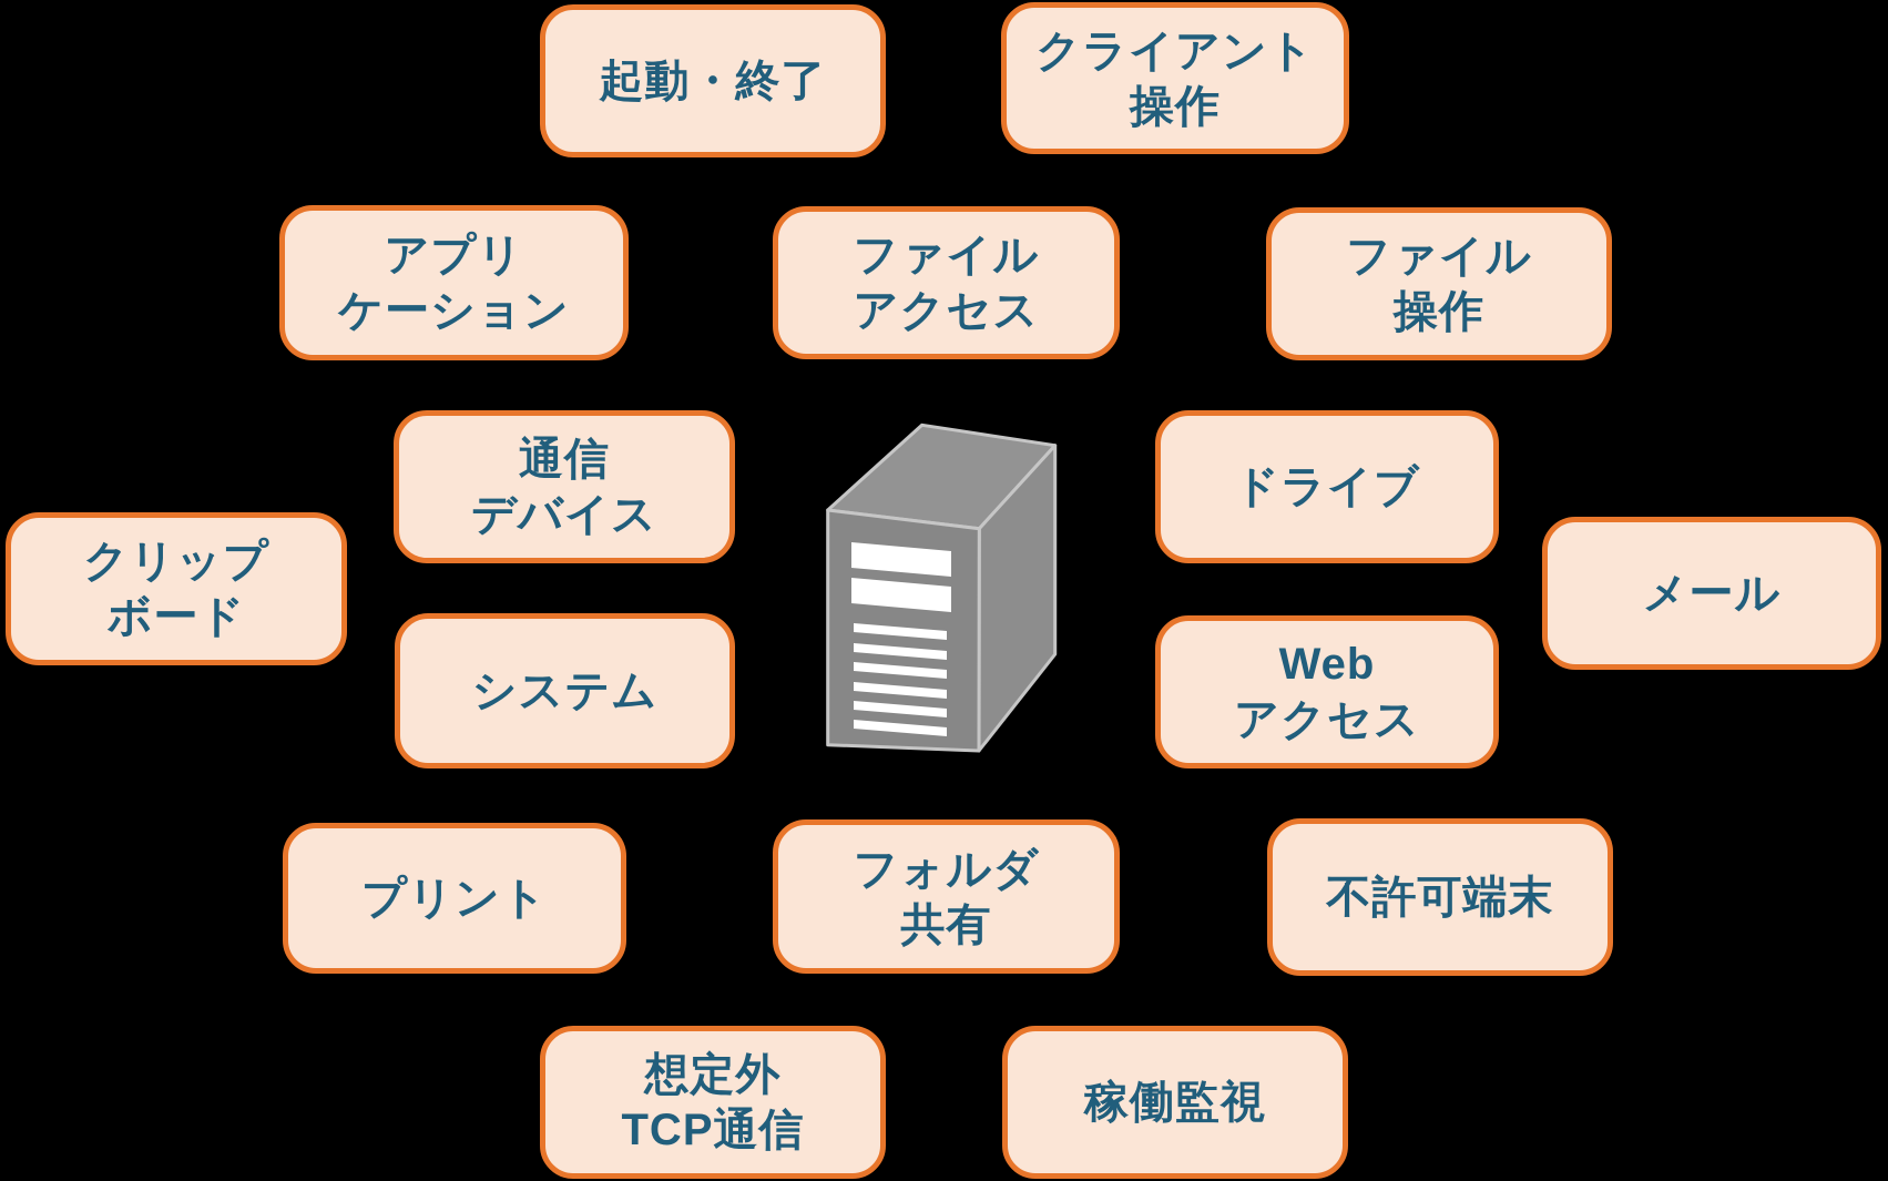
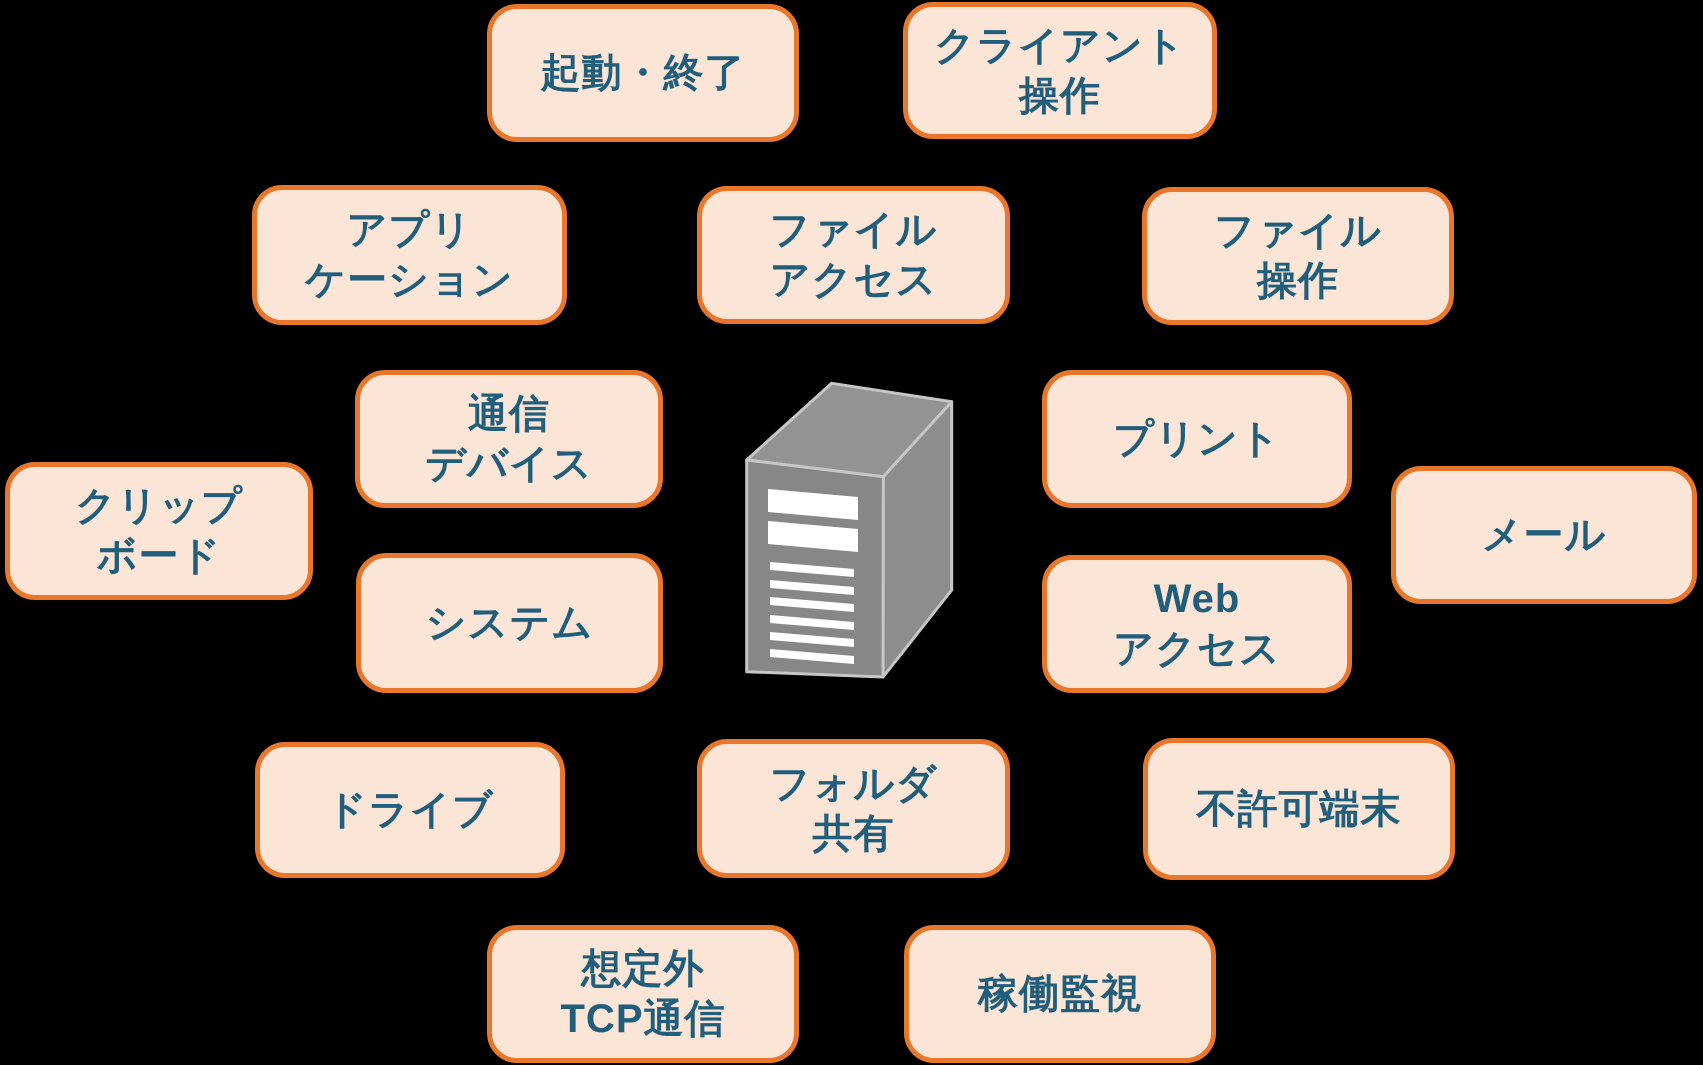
  起動・終了
  クライアント
  操作
  アプリ
  ケーション
  ファイル
  アクセス
  ファイル
  操作
  通信
  デバイス
- ドライブ
+ プリント
  クリップ
  ボード
  メール
  システム
  Web
  アクセス
- プリント
+ ドライブ
  フォルダ
  共有
  不許可端末
  想定外
  TCP通信
  稼働監視
